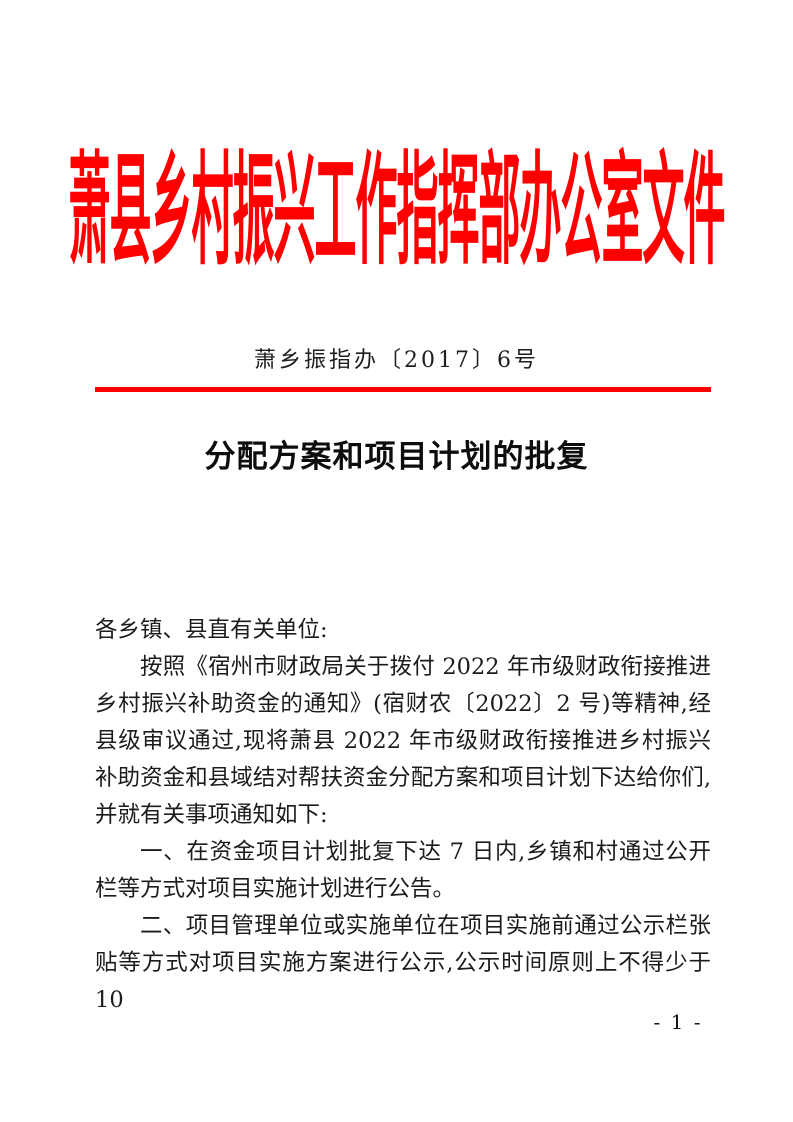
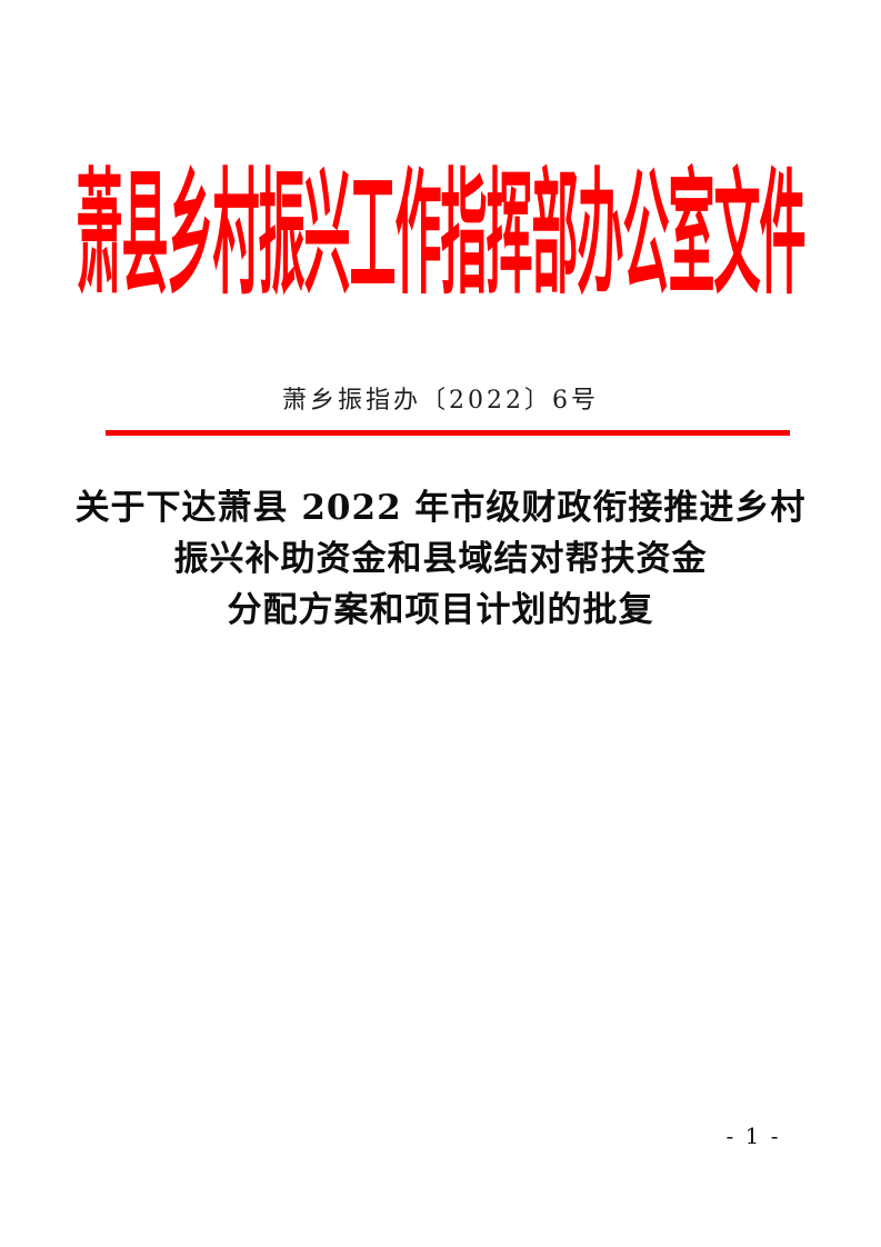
  萧县乡村振兴工作指挥部办公室文件
- 萧乡振指办〔2017〕6号
+ 萧乡振指办〔2022〕6号
+ 关于下达萧县 2022 年市级财政衔接推进乡村
+ 振兴补助资金和县域结对帮扶资金
  分配方案和项目计划的批复
- 各乡镇、县直有关单位:
- 按照《宿州市财政局关于拨付 2022 年市级财政衔接推进乡村振兴补助资金的通知》(宿财农〔2022〕2 号)等精神,经县级审议通过,现将萧县 2022 年市级财政衔接推进乡村振兴补助资金和县域结对帮扶资金分配方案和项目计划下达给你们,并就有关事项通知如下:
- 一、在资金项目计划批复下达 7 日内,乡镇和村通过公开栏等方式对项目实施计划进行公告。
- 二、项目管理单位或实施单位在项目实施前通过公示栏张贴等方式对项目实施方案进行公示,公示时间原则上不得少于 10
  - 1 -
